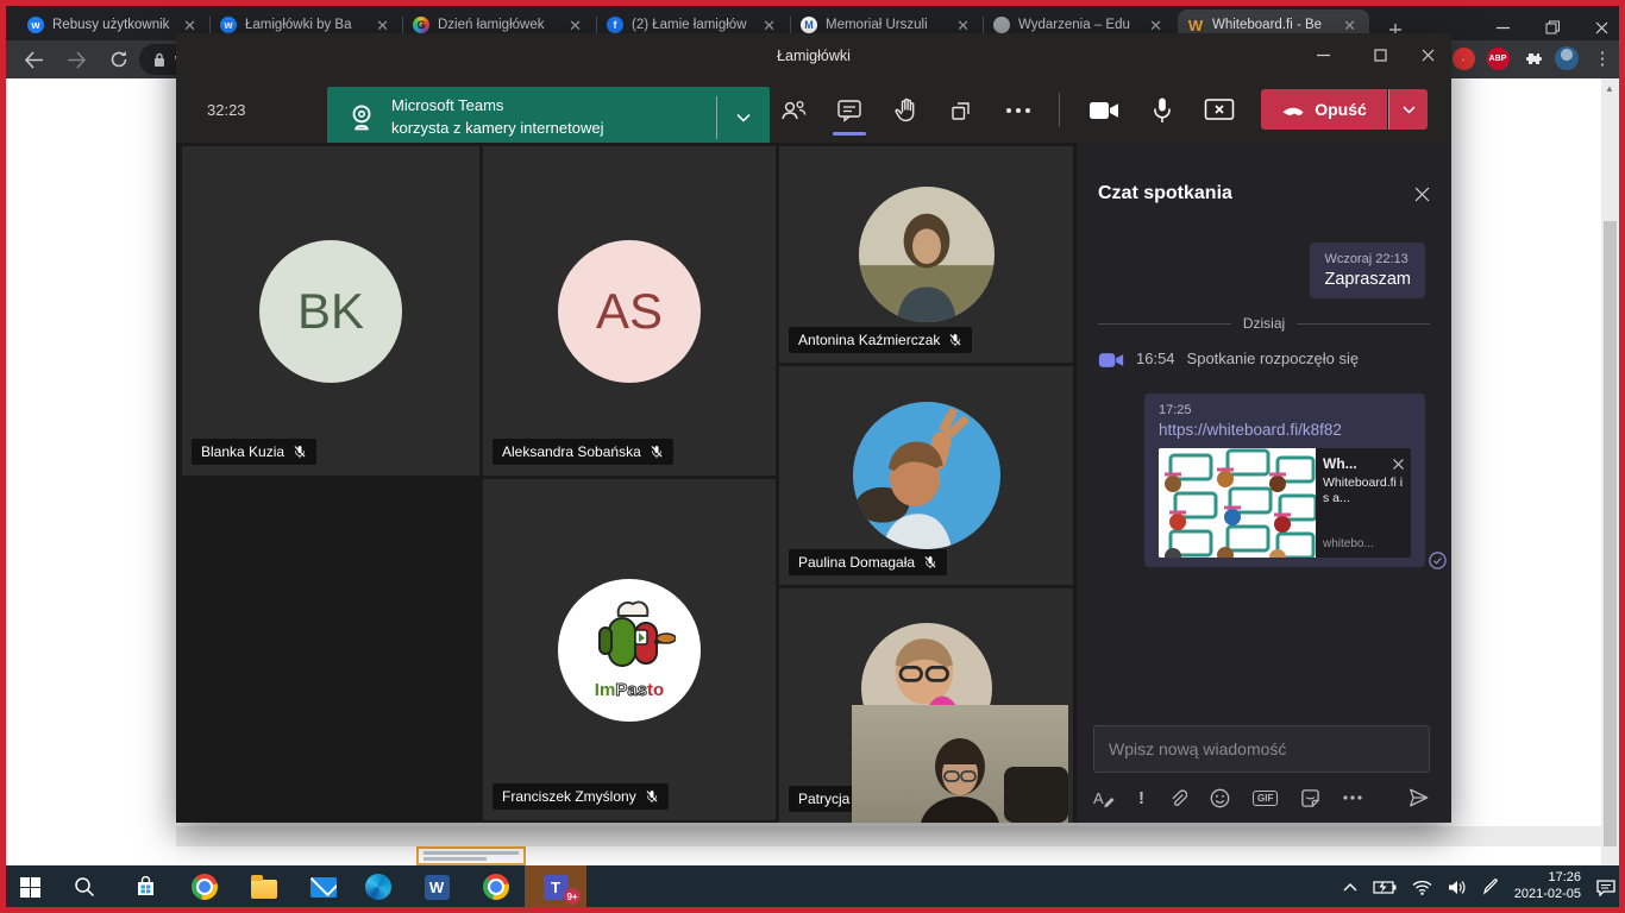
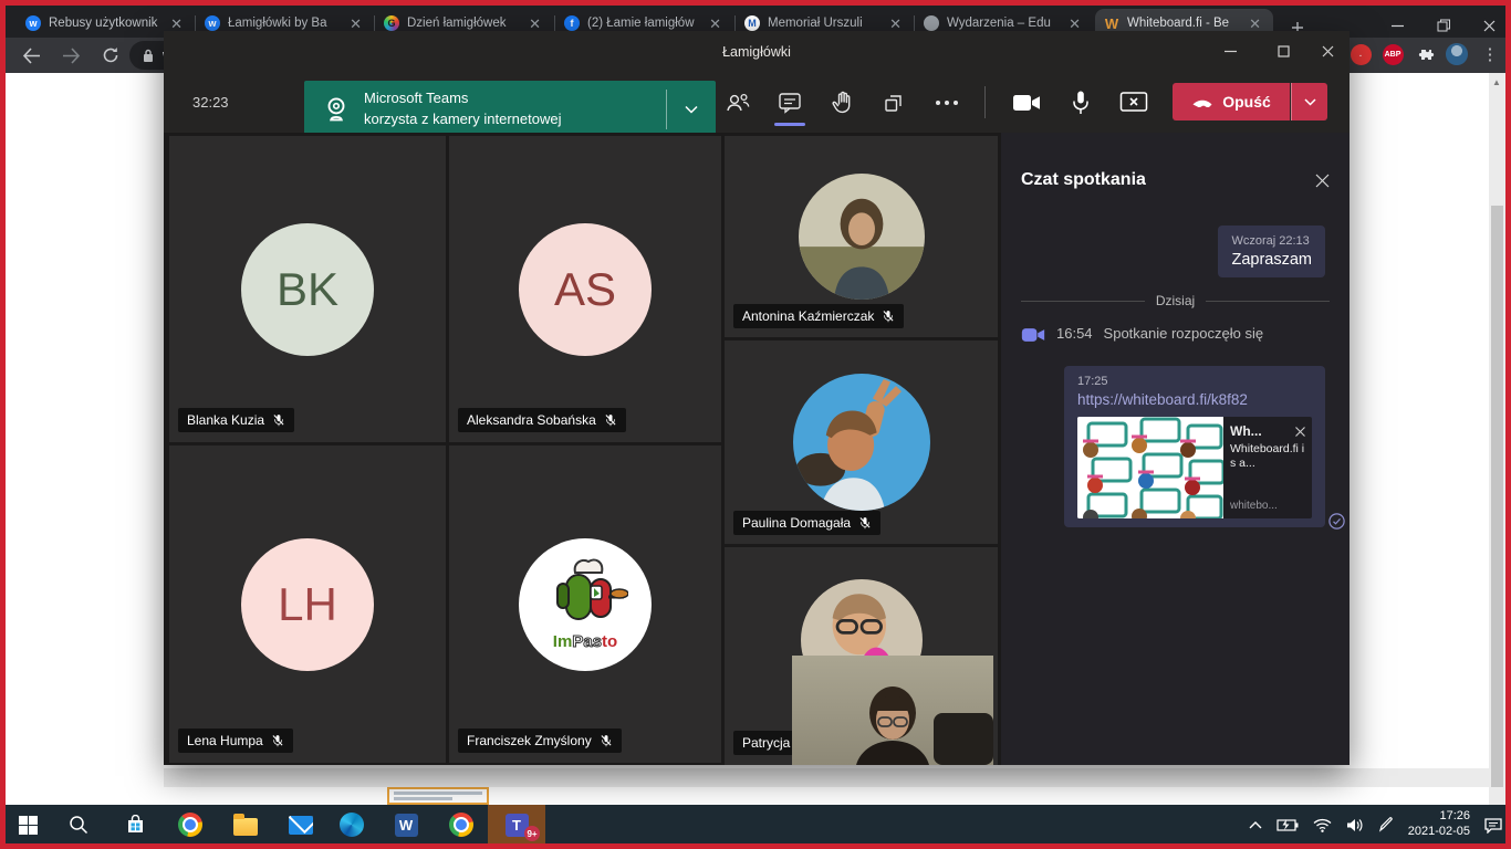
  w
  Rebusy użytkownik
  ✕
  w
  Łamigłówki by Ba
  ✕
  G
  Dzień łamigłówek
  ✕
  f
  (2) Łamie łamigłów
  ✕
  M
  Memoriał Urszuli
  ✕
  Wydarzenia – Edu
  ✕
  W
  Whiteboard.fi - Be
  ✕
  ⋮
  ▲
  Łamigłówki
  32:23
  Microsoft Teams
  korzysta z kamery internetowej
  Opuść
  BK
  Blanka Kuzia
  AS
  Aleksandra Sobańska
  Antonina Kaźmierczak
  Paulina Domagała
  Patrycja
+ LH
+ Lena Humpa
  ImPasto
  Franciszek Zmyślony
  Czat spotkania
  Wczoraj 22:13
  Zapraszam
  Dzisiaj
  16:54
  Spotkanie rozpoczęło się
  17:25
  https://whiteboard.fi/k8f82
  Wh...
  Whiteboard.fi is a...
  whitebo...
- Wpisz nową wiadomość
- A
- !
- GIF
  W
  T
  9+
  17:26
  2021-02-05
